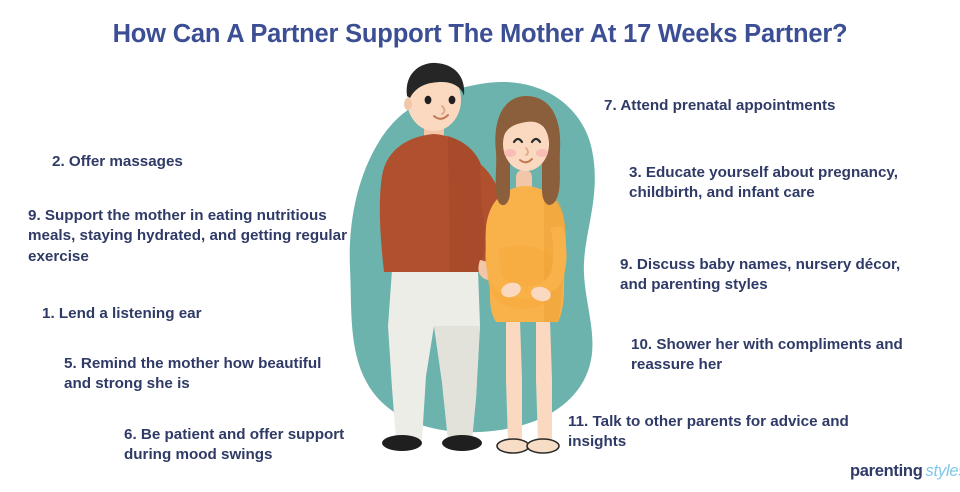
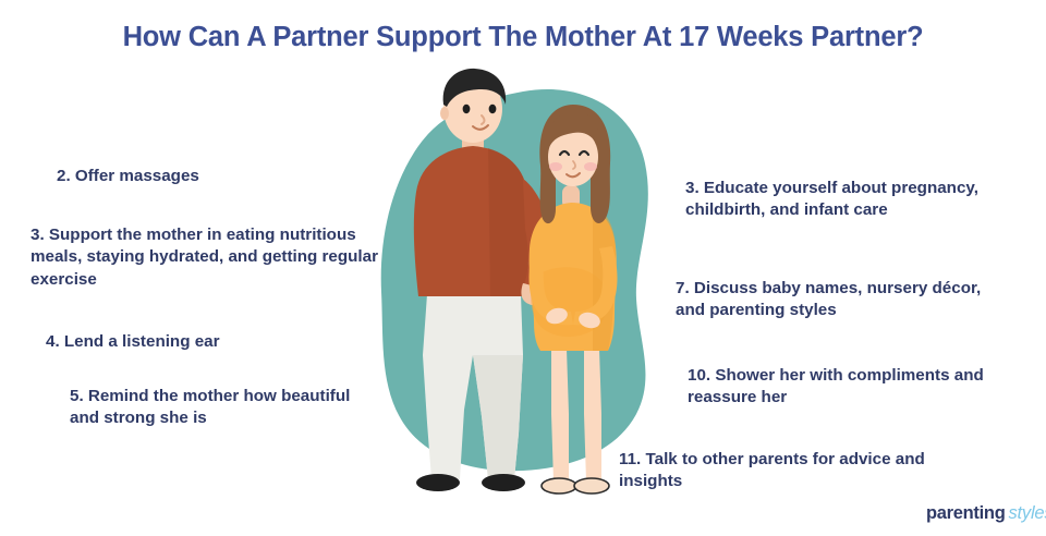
  How Can A Partner Support The Mother At 17 Weeks Partner?
  2. Offer massages
- 9. Support the mother in eating nutritious meals, staying hydrated, and getting regular exercise
+ 3. Support the mother in eating nutritious meals, staying hydrated, and getting regular exercise
- 1. Lend a listening ear
+ 4. Lend a listening ear
  5. Remind the mother how beautiful and strong she is
- 6. Be patient and offer support during mood swings
- 7. Attend prenatal appointments
  3. Educate yourself about pregnancy, childbirth, and infant care
- 9. Discuss baby names, nursery décor, and parenting styles
+ 7. Discuss baby names, nursery décor, and parenting styles
  10. Shower her with compliments and reassure her
  11. Talk to other parents for advice and insights
  parenting style
